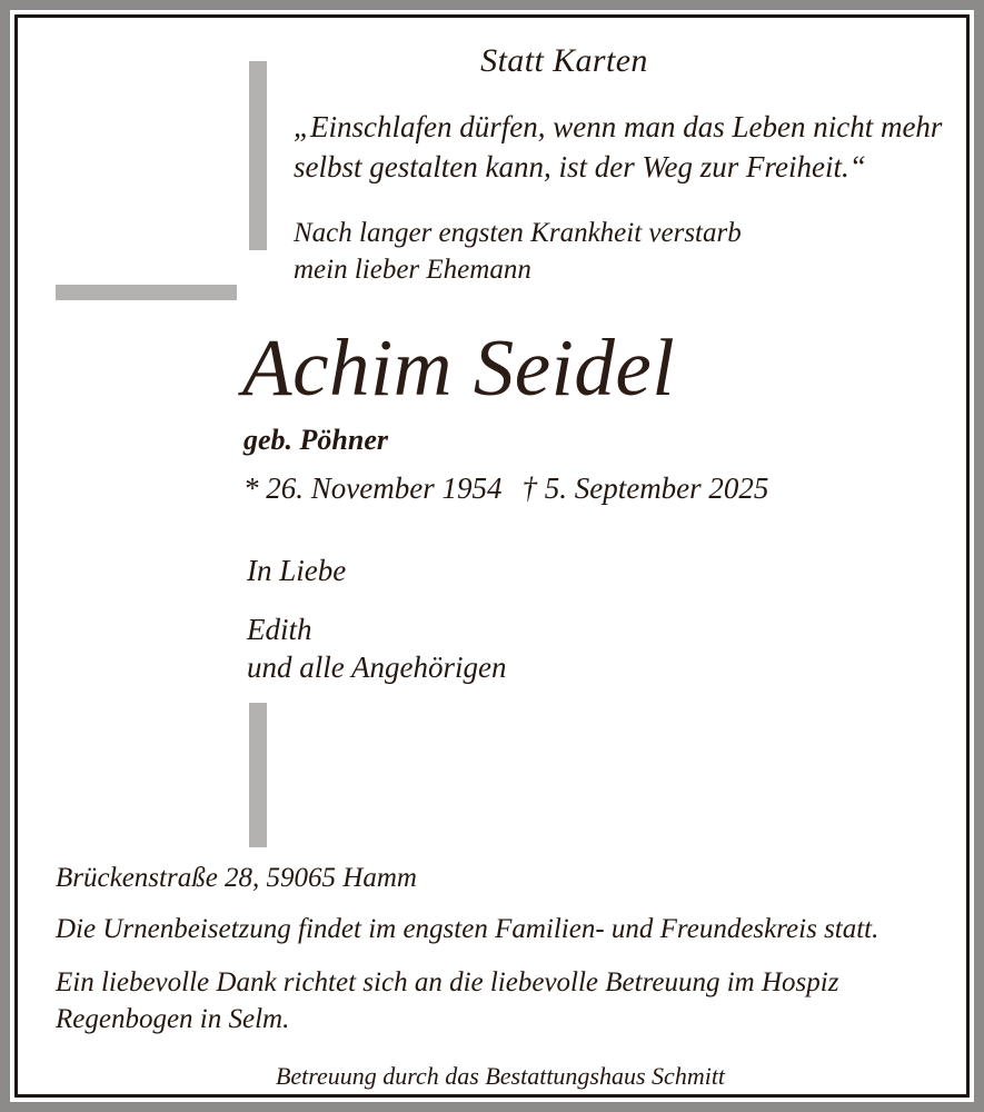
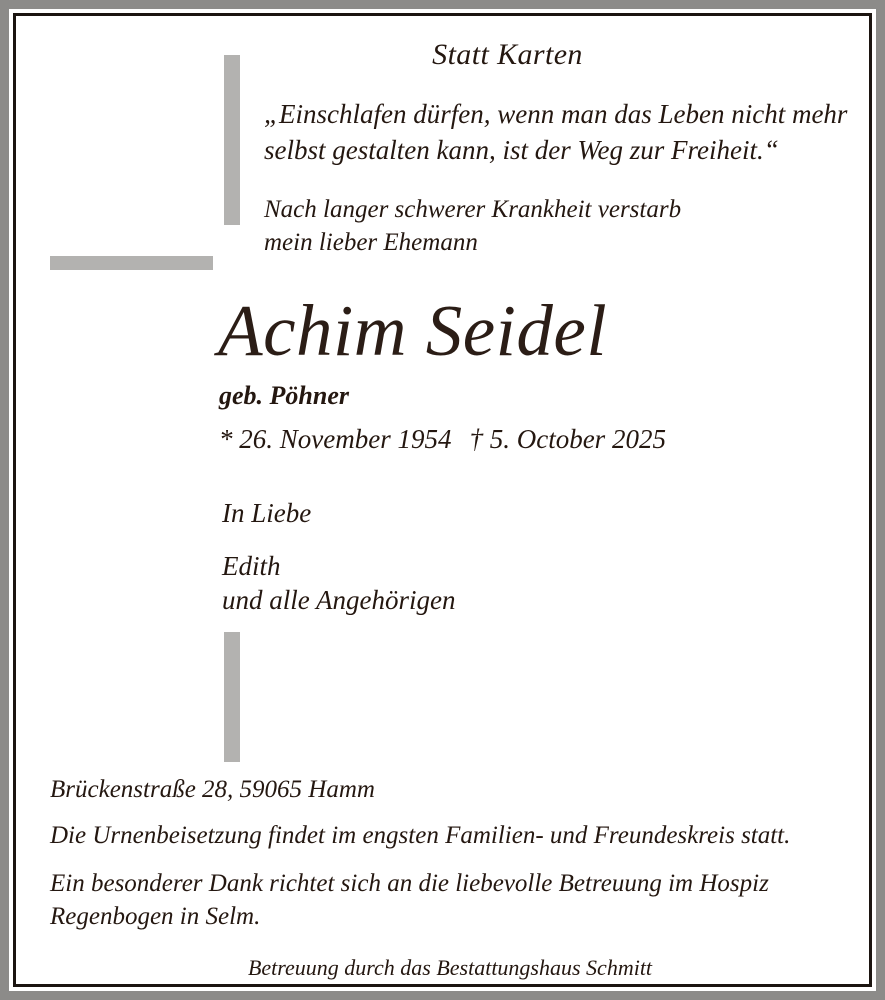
  Statt Karten
  „Einschlafen dürfen, wenn man das Leben nicht mehr selbst gestalten kann, ist der Weg zur Freiheit.“
- Nach langer engsten Krankheit verstarb
+ Nach langer schwerer Krankheit verstarb
  mein lieber Ehemann
  Achim Seidel
  geb. Pöhner
- * 26. November 1954 † 5. September 2025
+ * 26. November 1954 † 5. October 2025
  In Liebe
  Edith
  und alle Angehörigen
  Brückenstraße 28, 59065 Hamm
  Die Urnenbeisetzung findet im engsten Familien- und Freundeskreis statt.
- Ein liebevolle Dank richtet sich an die liebevolle Betreuung im Hospiz Regenbogen in Selm.
+ Ein besonderer Dank richtet sich an die liebevolle Betreuung im Hospiz Regenbogen in Selm.
  Betreuung durch das Bestattungshaus Schmitt
